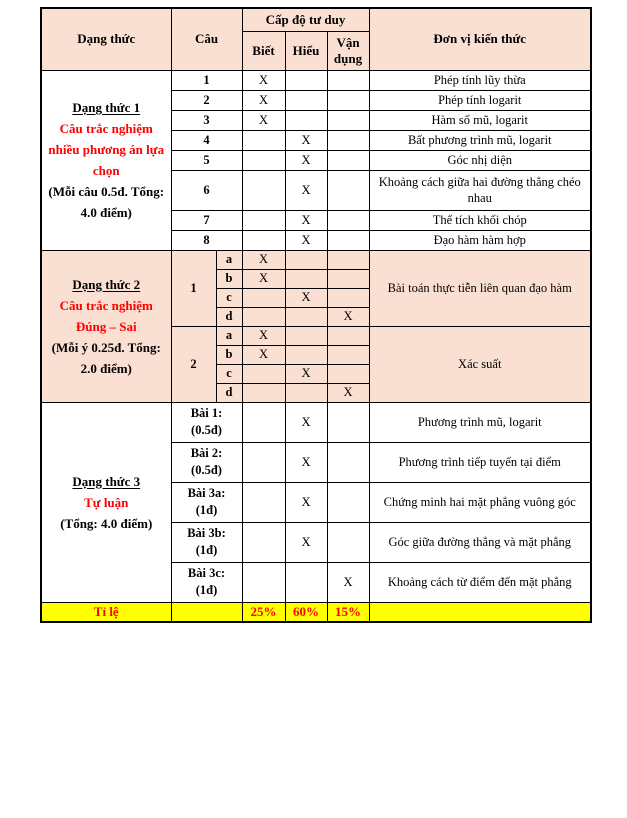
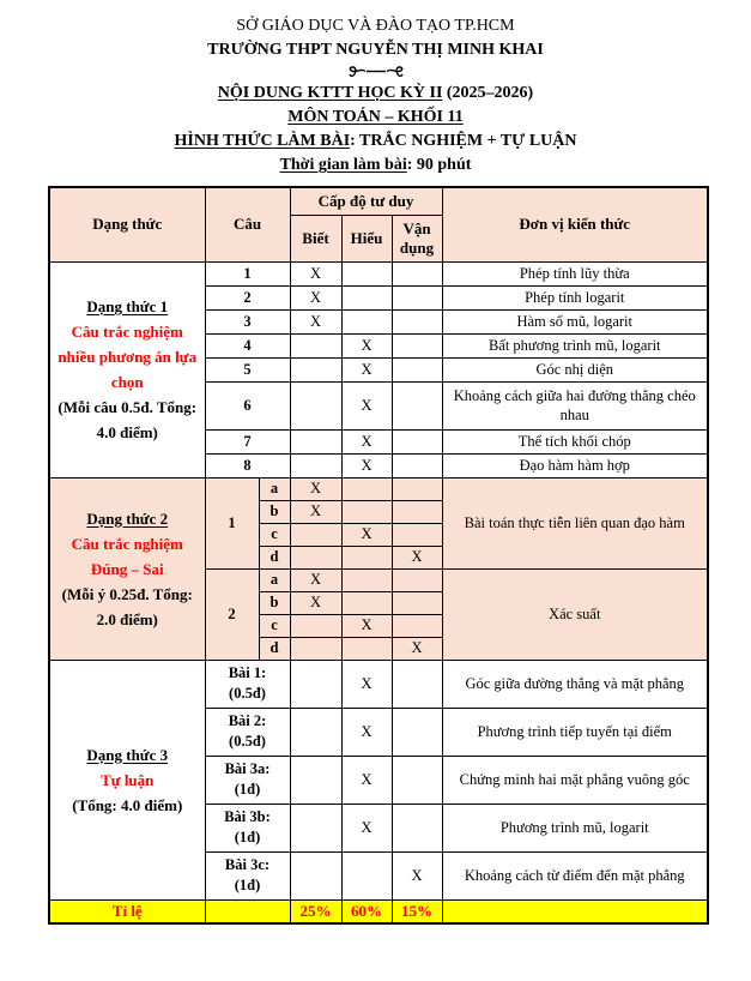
+ SỞ GIÁO DỤC VÀ ĐÀO TẠO TP.HCM
+ TRƯỜNG THPT NGUYỄN THỊ MINH KHAI
+ NỘI DUNG KTTT HỌC KỲ II (2025–2026)
+ MÔN TOÁN – KHỐI 11
+ HÌNH THỨC LÀM BÀI: TRẮC NGHIỆM + TỰ LUẬN
+ Thời gian làm bài: 90 phút
  Dạng thức	Câu	Cấp độ tư duy	Đơn vị kiến thức
  Biết	Hiểu	Vận dụng
  Dạng thức 1 Câu trắc nghiệm nhiều phương án lựa chọn (Mỗi câu 0.5đ. Tổng: 4.0 điểm)	1	X			Phép tính lũy thừa
  2	X			Phép tính logarit
  3	X			Hàm số mũ, logarit
  4		X		Bất phương trình mũ, logarit
  5		X		Góc nhị diện
  6		X		Khoảng cách giữa hai đường thẳng chéo nhau
  7		X		Thể tích khối chóp
  8		X		Đạo hàm hàm hợp
  Dạng thức 2 Câu trắc nghiệm Đúng – Sai (Mỗi ý 0.25đ. Tổng: 2.0 điểm)	1	a	X			Bài toán thực tiễn liên quan đạo hàm
  b	X
  c		X
  d			X
  2	a	X			Xác suất
  b	X
  c		X
  d			X
- Dạng thức 3 Tự luận (Tổng: 4.0 điểm)	Bài 1: (0.5đ)		X		Phương trình mũ, logarit
+ Dạng thức 3 Tự luận (Tổng: 4.0 điểm)	Bài 1: (0.5đ)		X		Góc giữa đường thẳng và mặt phẳng
  Bài 2: (0.5đ)		X		Phương trình tiếp tuyến tại điểm
  Bài 3a: (1đ)		X		Chứng minh hai mặt phẳng vuông góc
- Bài 3b: (1đ)		X		Góc giữa đường thẳng và mặt phẳng
+ Bài 3b: (1đ)		X		Phương trình mũ, logarit
  Bài 3c: (1đ)			X	Khoảng cách từ điểm đến mặt phẳng
  Tỉ lệ		25%	60%	15%
